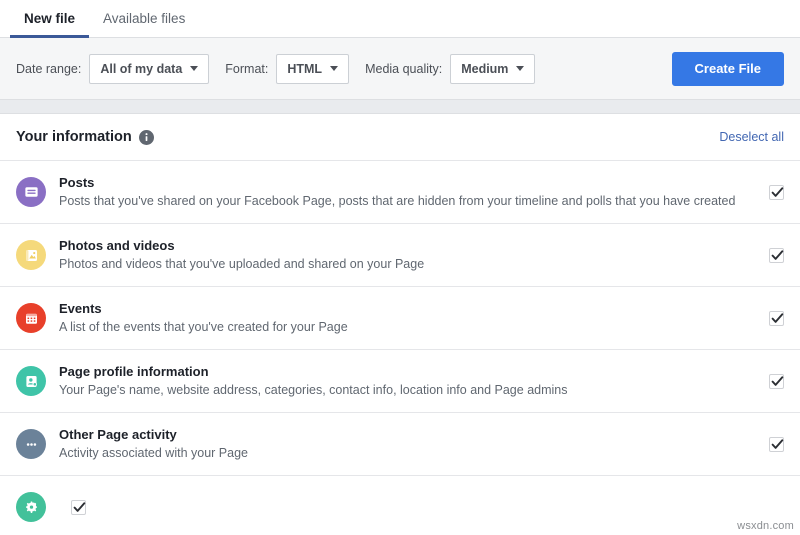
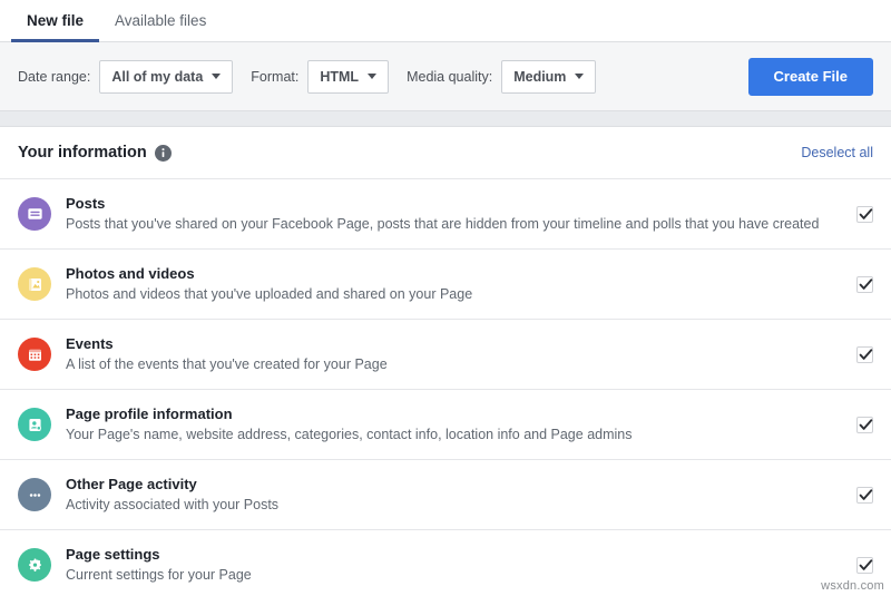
  New file
  Available files
  Date range:
  All of my data
  Format:
  HTML
  Media quality:
  Medium
  Create File
  Your information
  Deselect all
  Posts
  Posts that you've shared on your Facebook Page, posts that are hidden from your timeline and polls that you have created
  Photos and videos
  Photos and videos that you've uploaded and shared on your Page
  Events
  A list of the events that you've created for your Page
  Page profile information
  Your Page's name, website address, categories, contact info, location info and Page admins
  Other Page activity
- Activity associated with your Page
+ Activity associated with your Posts
+ Page settings
+ Current settings for your Page
  wsxdn.com
